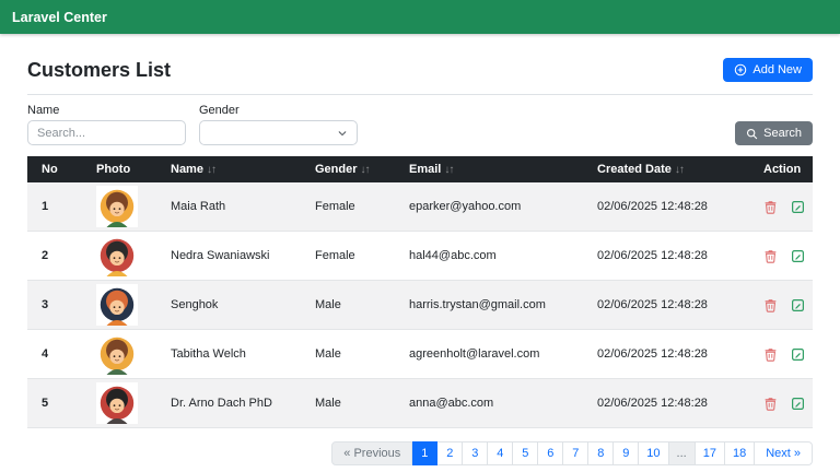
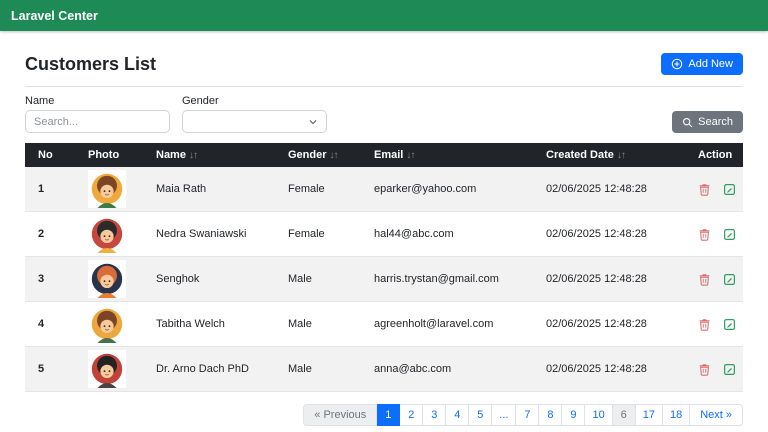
  Laravel Center
  Customers List
  Add New
  Name
  Search...
  Gender
  Search
  No	Photo	Name ↓↑	Gender ↓↑	Email ↓↑	Created Date ↓↑	Action
  1		Maia Rath	Female	eparker@yahoo.com	02/06/2025 12:48:28
  2		Nedra Swaniawski	Female	hal44@abc.com	02/06/2025 12:48:28
  3		Senghok	Male	harris.trystan@gmail.com	02/06/2025 12:48:28
  4		Tabitha Welch	Male	agreenholt@laravel.com	02/06/2025 12:48:28
  5		Dr. Arno Dach PhD	Male	anna@abc.com	02/06/2025 12:48:28
  « Previous
  1
  2
  3
  4
  5
- 6
+ ...
  7
  8
  9
  10
- ...
+ 6
  17
  18
  Next »
